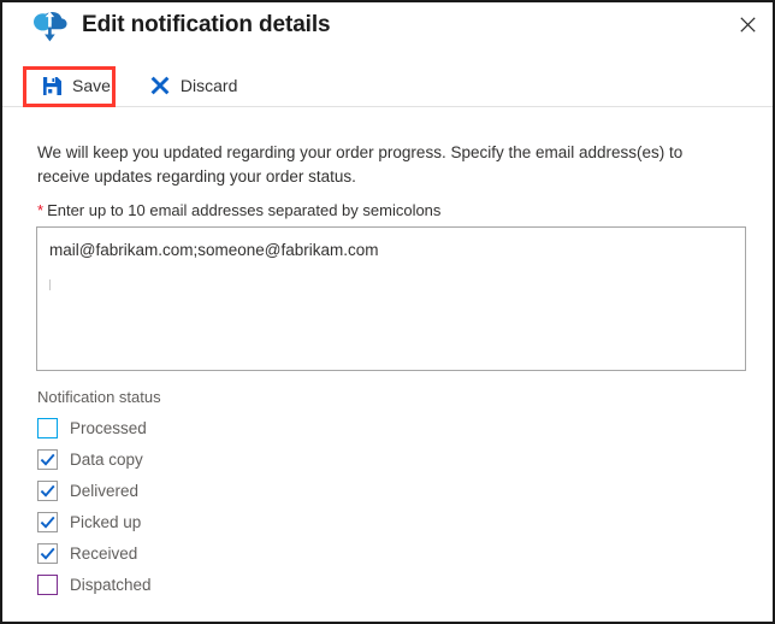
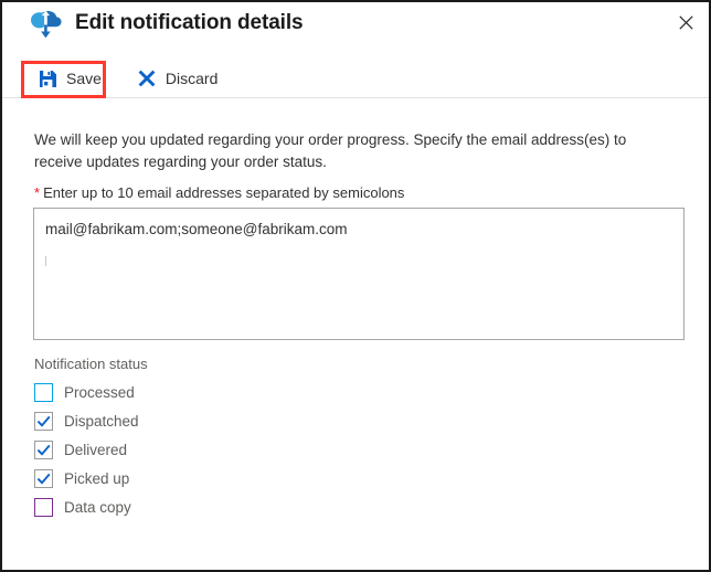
  Edit notification details
  Save
  Discard
  We will keep you updated regarding your order progress. Specify the email address(es) to receive updates regarding your order status.
  * Enter up to 10 email addresses separated by semicolons
  mail@fabrikam.com;someone@fabrikam.com
  Notification status
  Processed
- Data copy
+ Dispatched
  Delivered
  Picked up
- Received
- Dispatched
+ Data copy
